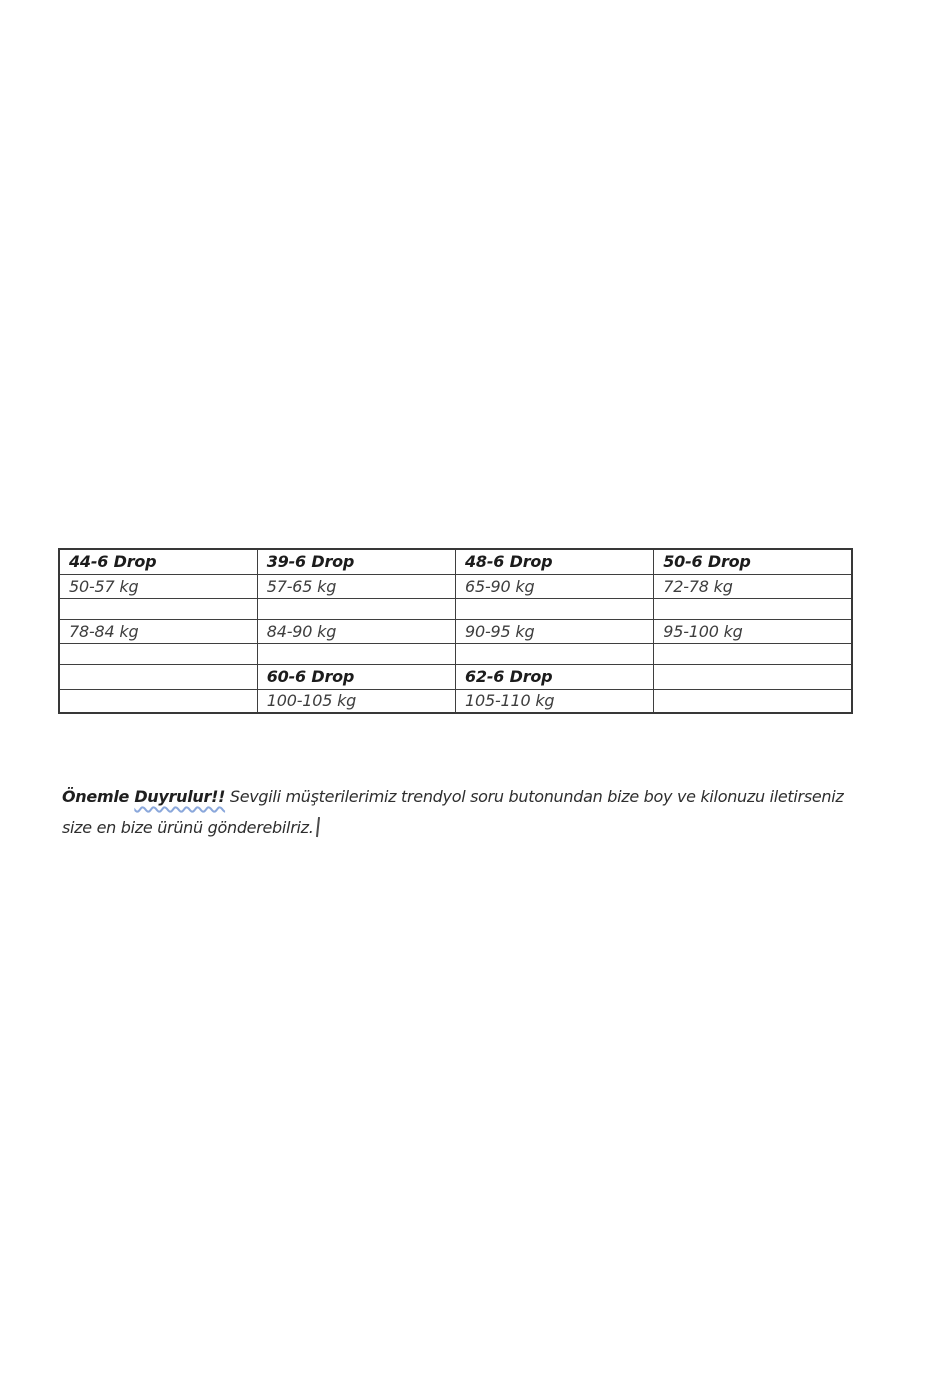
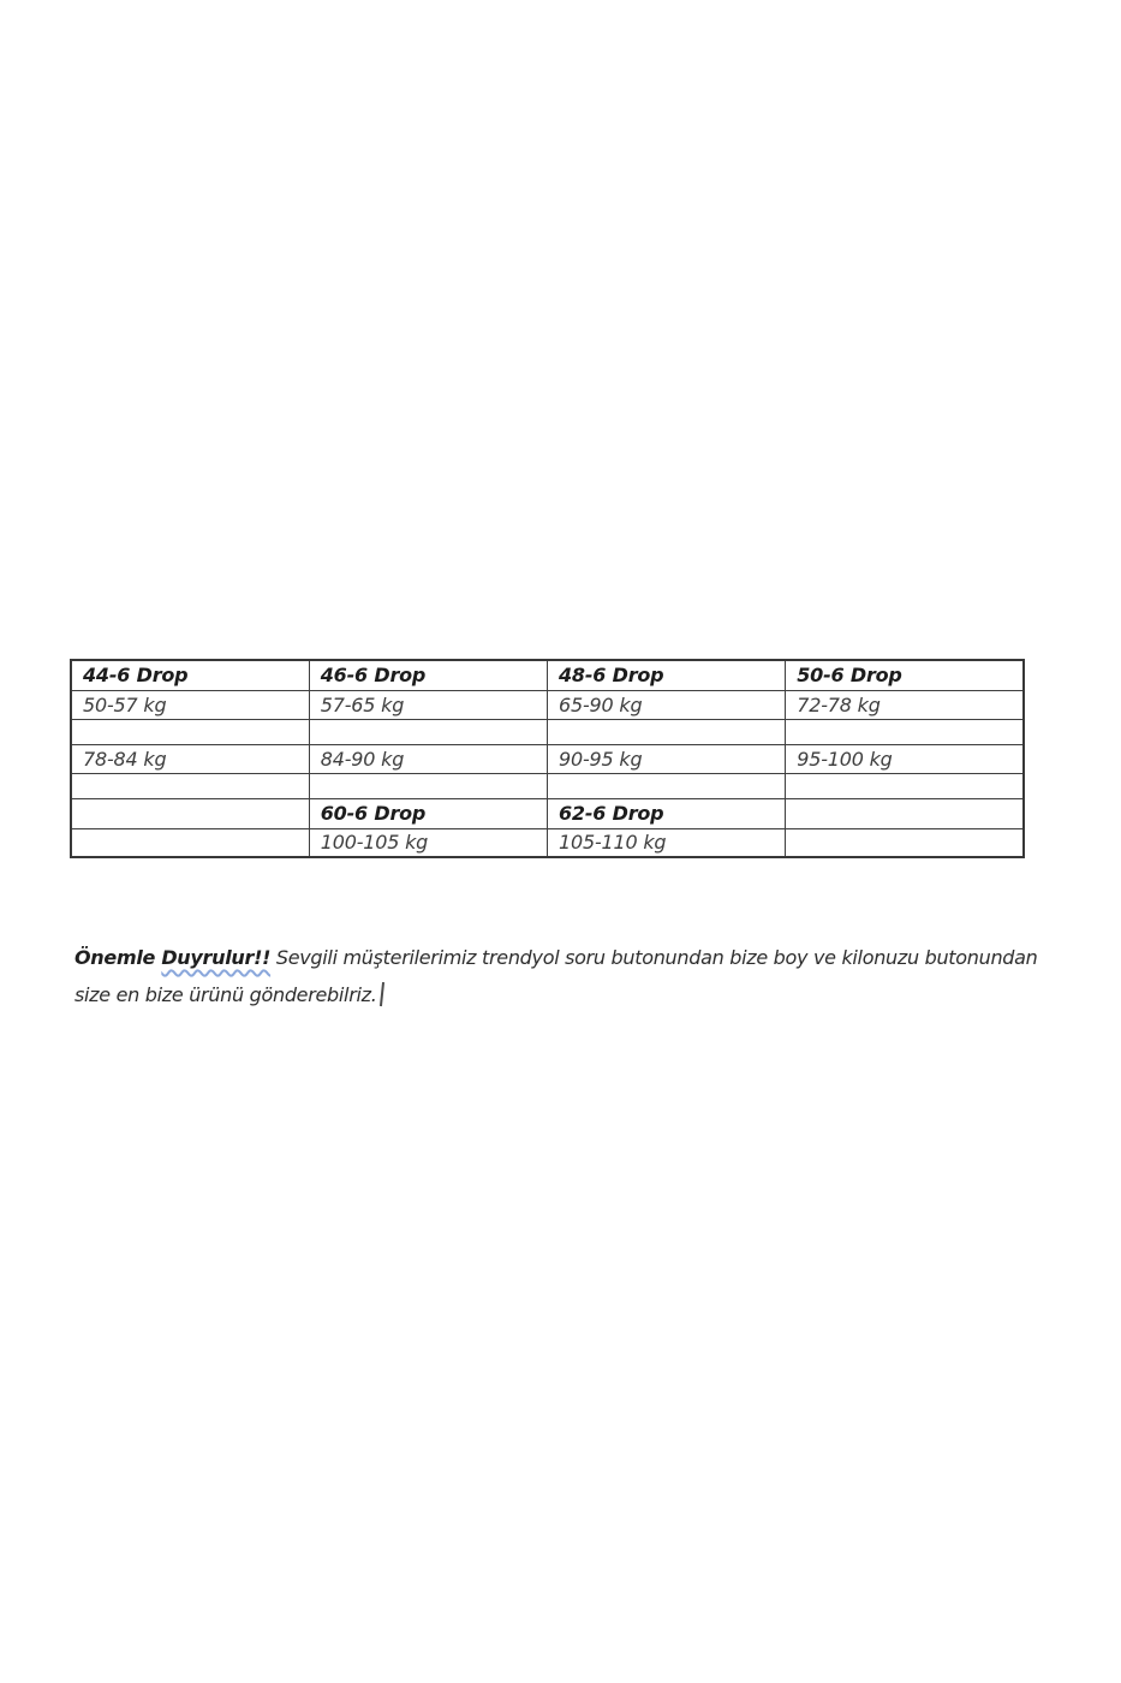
- 44-6 Drop	39-6 Drop	48-6 Drop	50-6 Drop
+ 44-6 Drop	46-6 Drop	48-6 Drop	50-6 Drop
  50-57 kg	57-65 kg	65-90 kg	72-78 kg
  78-84 kg	84-90 kg	90-95 kg	95-100 kg
  	60-6 Drop	62-6 Drop
  	100-105 kg	105-110 kg
- Önemle Duyrulur!! Sevgili müşterilerimiz trendyol soru butonundan bize boy ve kilonuzu iletirseniz
+ Önemle Duyrulur!! Sevgili müşterilerimiz trendyol soru butonundan bize boy ve kilonuzu butonundan
  size en bize ürünü gönderebilriz.
